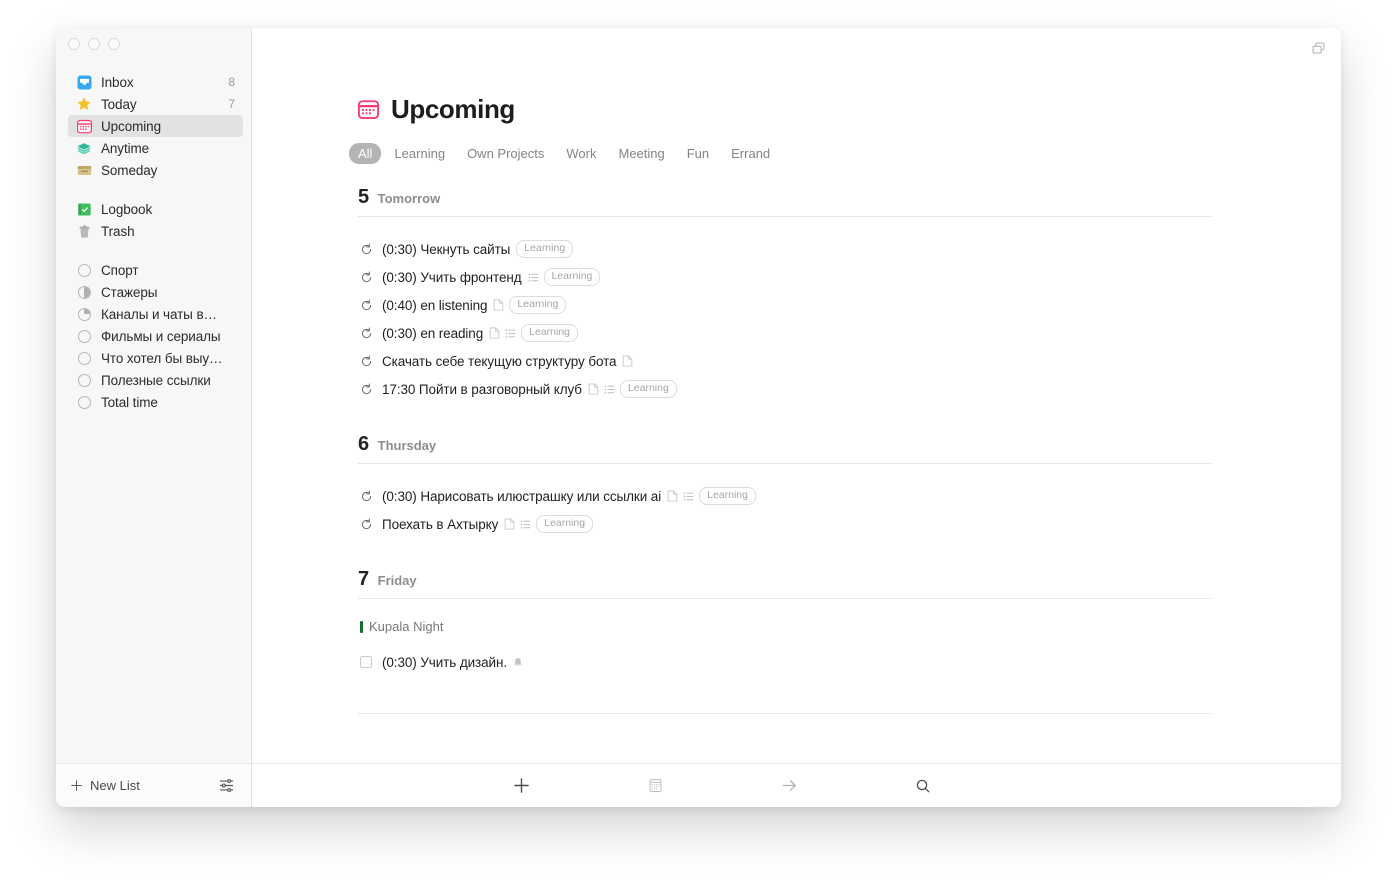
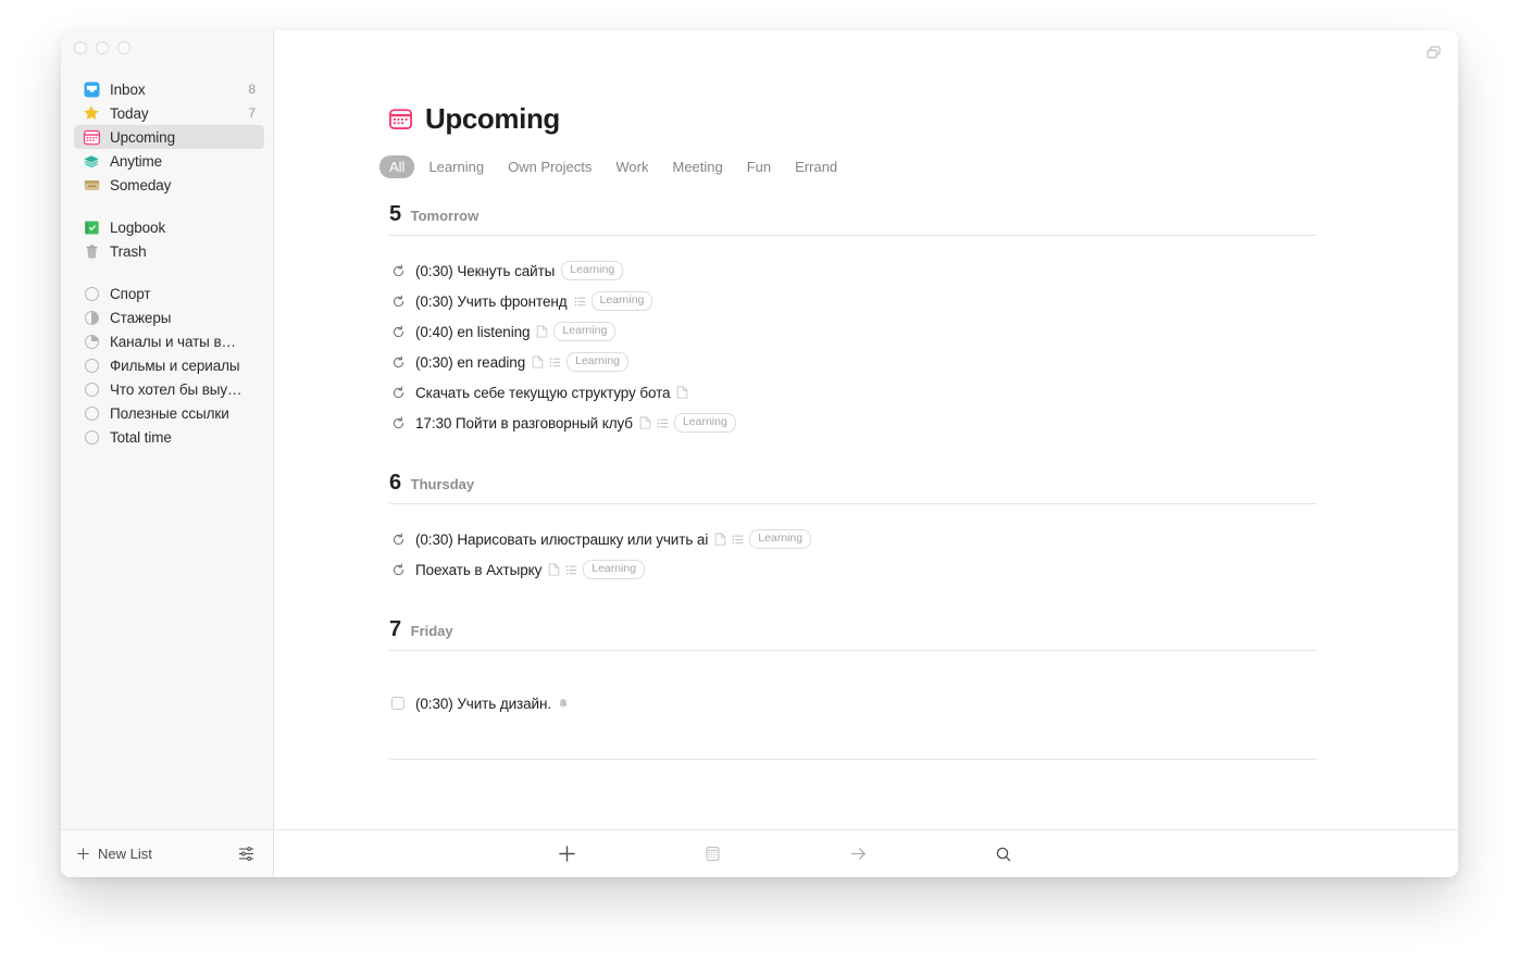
  Inbox
  8
  Today
  7
  Upcoming
  Anytime
  Someday
  Logbook
  Trash
  Спорт
  Стажеры
  Каналы и чаты в…
  Фильмы и сериалы
  Что хотел бы выу…
  Полезные ссылки
  Total time
  Upcoming
  All
  Learning
  Own Projects
  Work
  Meeting
  Fun
  Errand
  5
  Tomorrow
  (0:30) Чекнуть сайты
  Learning
  (0:30) Учить фронтенд
  Learning
  (0:40) en listening
  Learning
  (0:30) en reading
  Learning
  Скачать себе текущую структуру бота
  17:30 Пойти в разговорный клуб
  Learning
  6
  Thursday
- (0:30) Нарисовать илюстрашку или ссылки ai
+ (0:30) Нарисовать илюстрашку или учить ai
  Learning
  Поехать в Ахтырку
  Learning
  7
  Friday
- Kupala Night
  (0:30) Учить дизайн.
  New List
